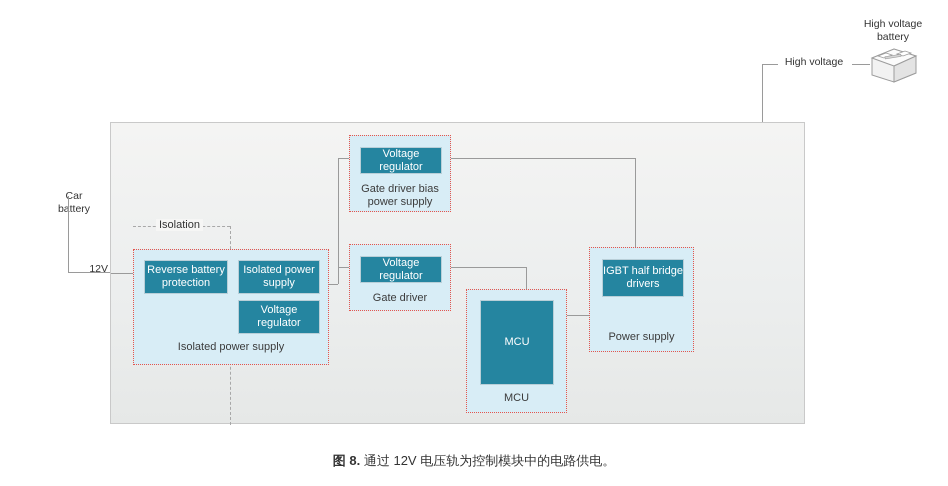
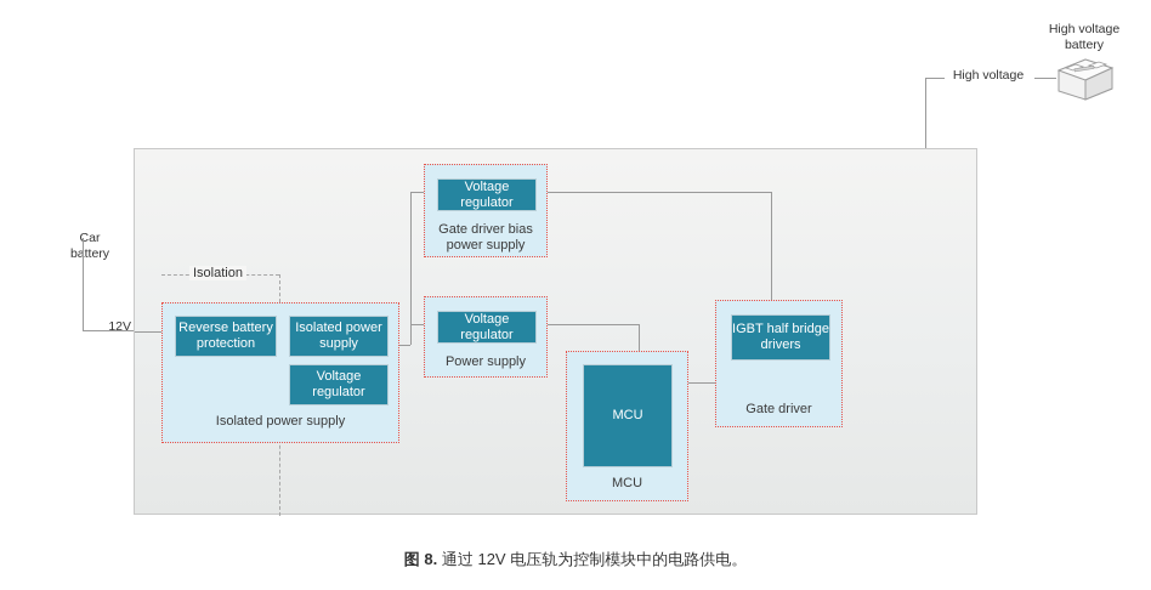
  Car
  battery
  12V
  High voltage
  High voltage
  battery
  Isolation
  Reverse battery
  protection
  Isolated power
  supply
  Voltage
  regulator
  Isolated power supply
  Voltage regulator
  Gate driver bias
  power supply
  Voltage regulator
- Gate driver
+ Power supply
  MCU
  MCU
  IGBT half bridge
  drivers
- Power supply
+ Gate driver
  图 8. 通过 12V 电压轨为控制模块中的电路供电。
